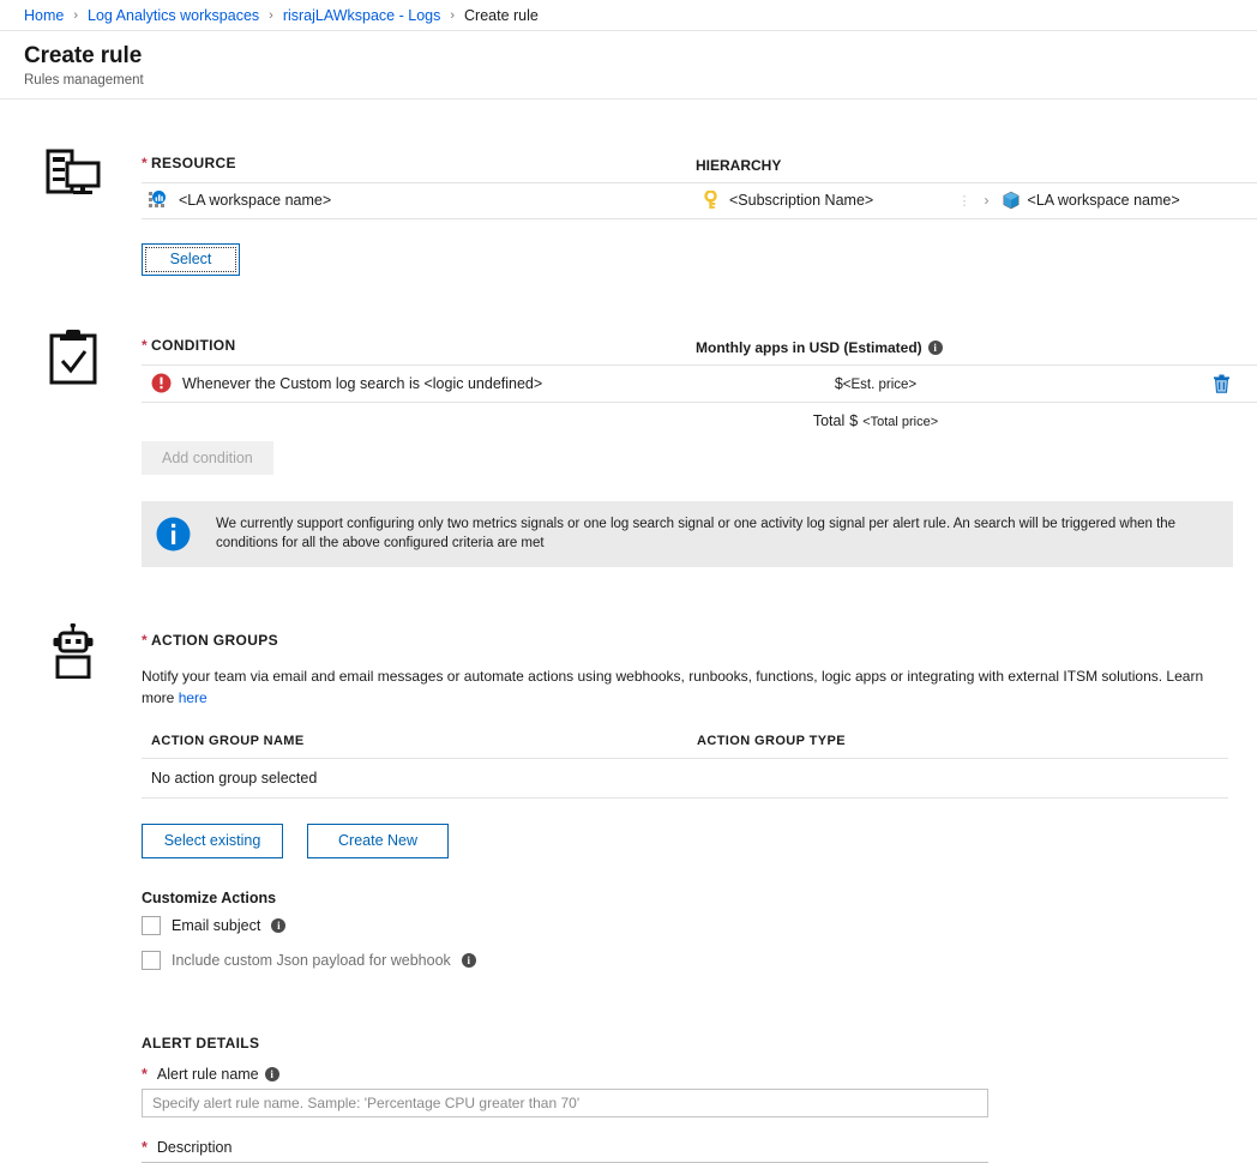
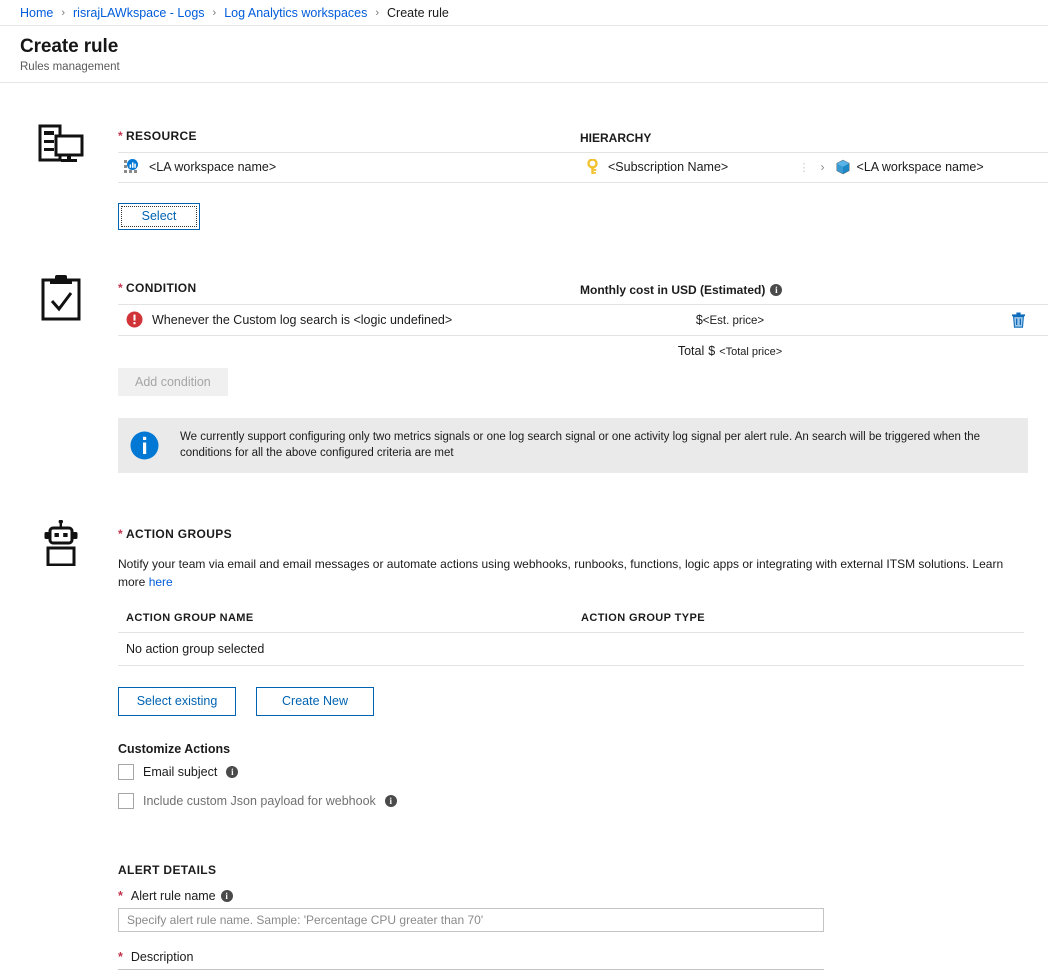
  Home
  ›
- Log Analytics workspaces
+ risrajLAWkspace - Logs
  ›
- risrajLAWkspace - Logs
+ Log Analytics workspaces
  ›
  Create rule
  Create rule
  Rules management
  * RESOURCE
  HIERARCHY
  <LA workspace name>
  <Subscription Name>
  ⋮
  ›
  <LA workspace name>
  Select
  * CONDITION
- Monthly apps in USD (Estimated)
+ Monthly cost in USD (Estimated)
  i
  Whenever the Custom log search is <logic undefined>
  $<Est. price>
  Total
  $
  <Total price>
  Add condition
  We currently support configuring only two metrics signals or one log search signal or one activity log signal per alert rule. An search will be triggered when the conditions for all the above configured criteria are met
  * ACTION GROUPS
  Notify your team via email and email messages or automate actions using webhooks, runbooks, functions, logic apps or integrating with external ITSM solutions. Learn more here
  ACTION GROUP NAME
  ACTION GROUP TYPE
  No action group selected
  Select existing
  Create New
  Customize Actions
  Email subject
  i
  Include custom Json payload for webhook
  i
  ALERT DETAILS
  *
  Alert rule name
  i
  Specify alert rule name. Sample: 'Percentage CPU greater than 70'
  *
  Description
